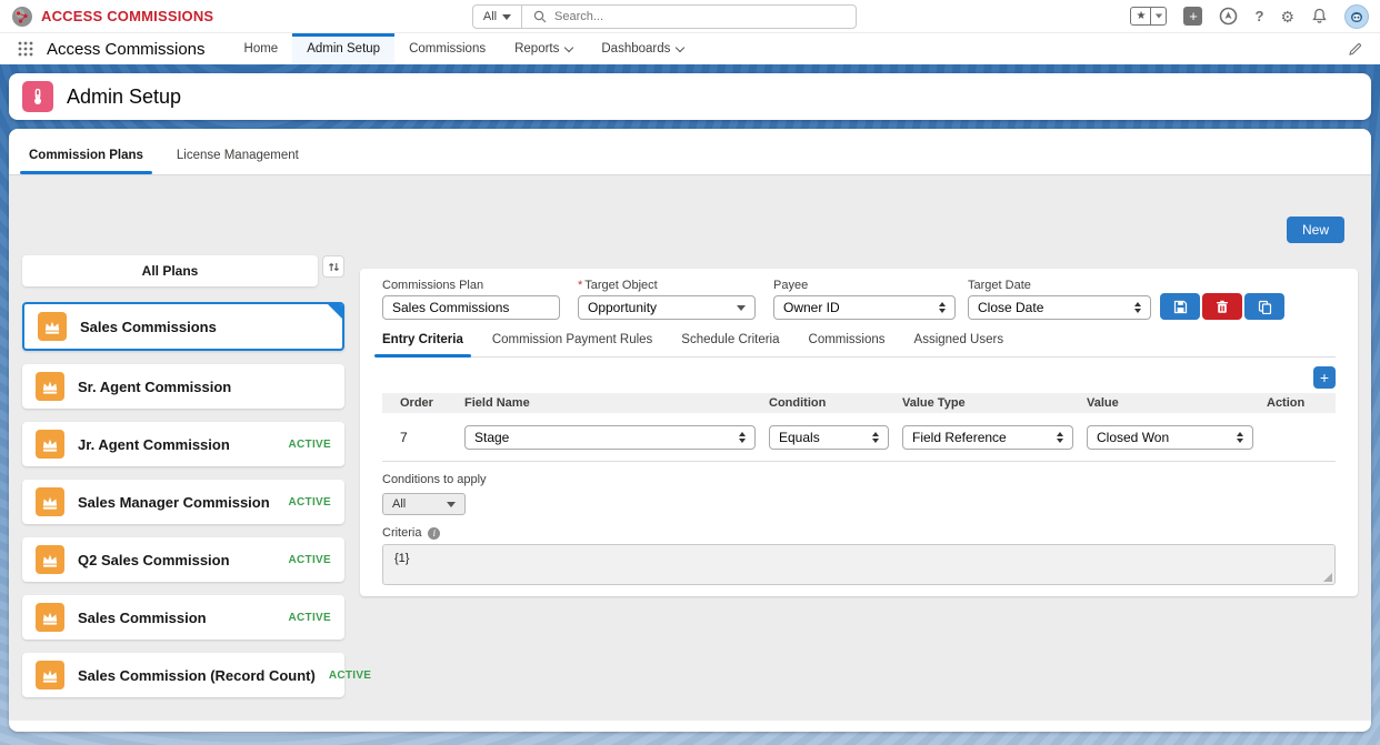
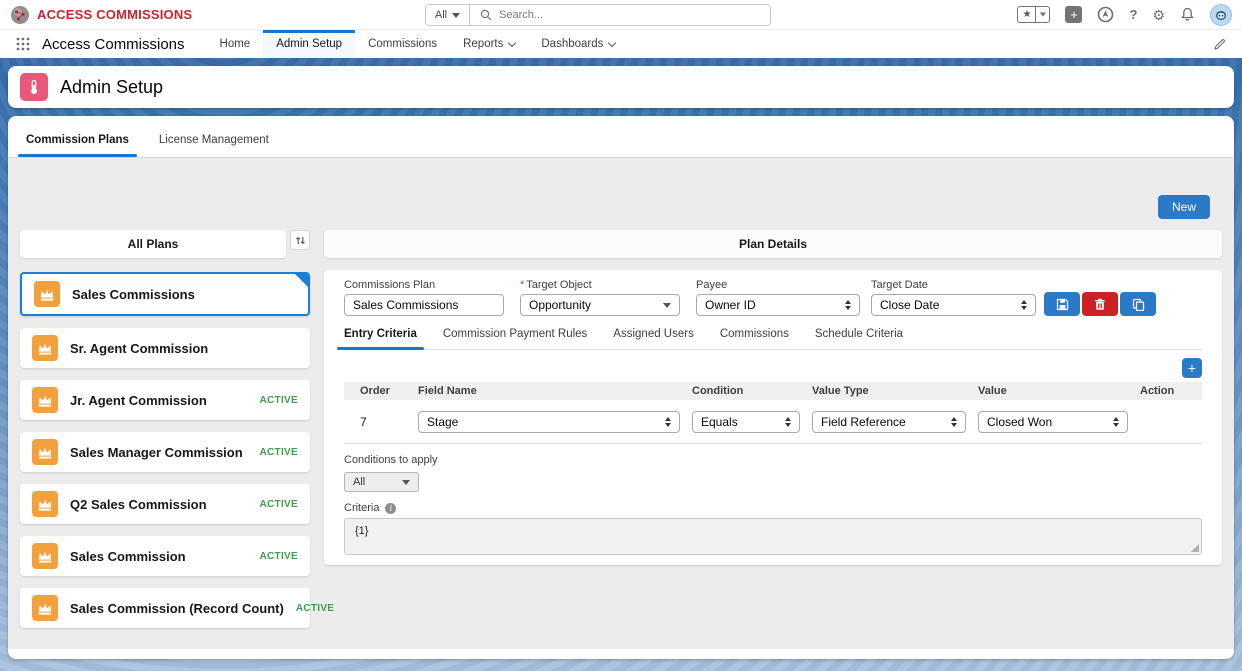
  ACCESS COMMISSIONS
  All
  Search...
  ★
  +
  ?
  ⚙
  Access Commissions
  Home
  Admin Setup
  Commissions
  Reports
  Dashboards
  Admin Setup
  Commission Plans
  License Management
  New
  All Plans
  Sales Commissions
  Sr. Agent Commission
  Jr. Agent Commission
  ACTIVE
  Sales Manager Commission
  ACTIVE
  Q2 Sales Commission
  ACTIVE
  Sales Commission
  ACTIVE
  Sales Commission (Record Count)
  ACTIVE
+ Plan Details
  Commissions Plan
  Sales Commissions
  * Target Object
  Opportunity
  Payee
  Owner ID
  Target Date
  Close Date
  Entry Criteria
  Commission Payment Rules
- Schedule Criteria
+ Assigned Users
  Commissions
- Assigned Users
+ Schedule Criteria
  +
  Order
  Field Name
  Condition
  Value Type
  Value
  Action
  7
  Stage
  Equals
  Field Reference
  Closed Won
  Conditions to apply
  All
  Criteria
  i
  {1}
